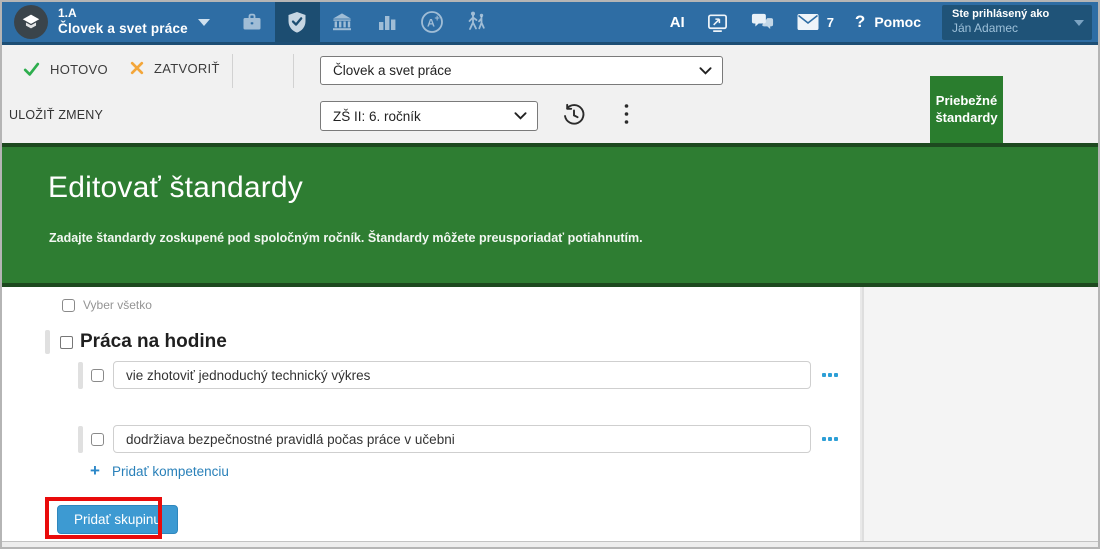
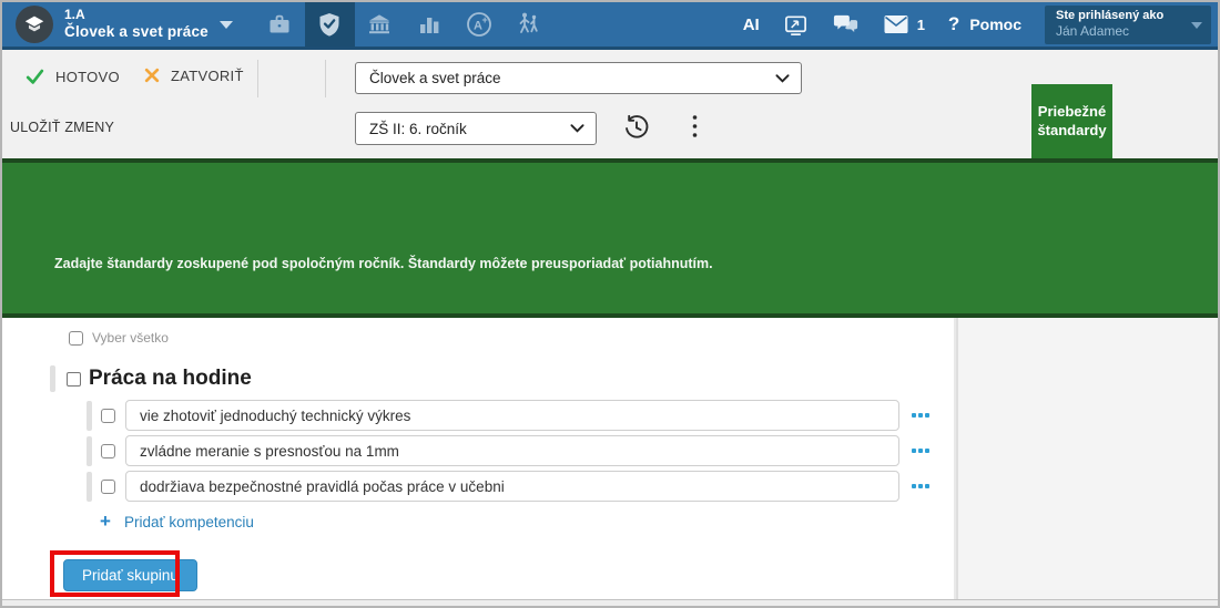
  1.A
  Človek a svet práce
  A
  +
  AI
- 7
+ 1
  ?
  Pomoc
  Ste prihlásený ako
  Ján Adamec
  HOTOVO
  ZATVORIŤ
  ULOŽIŤ ZMENY
  Človek a svet práce
  ZŠ II: 6. ročník
  Priebežné štandardy
- Editovať štandardy
  Zadajte štandardy zoskupené pod spoločným ročník. Štandardy môžete preusporiadať potiahnutím.
  Vyber všetko
  Práca na hodine
  vie zhotoviť jednoduchý technický výkres
+ zvládne meranie s presnosťou na 1mm
  dodržiava bezpečnostné pravidlá počas práce v učebni
  +
  Pridať kompetenciu
  Pridať skupinu
